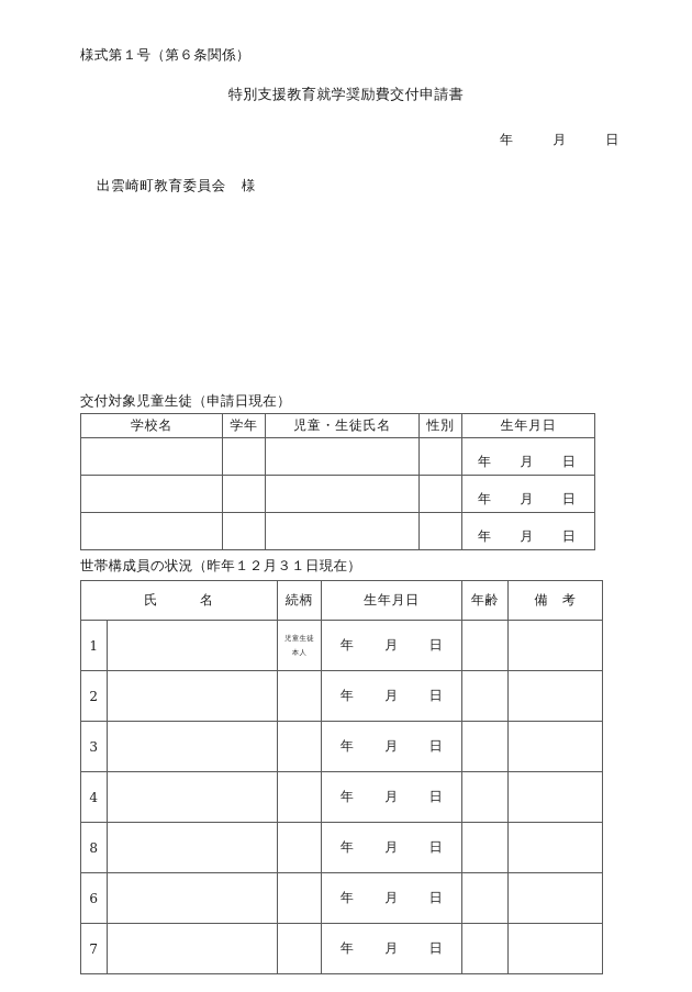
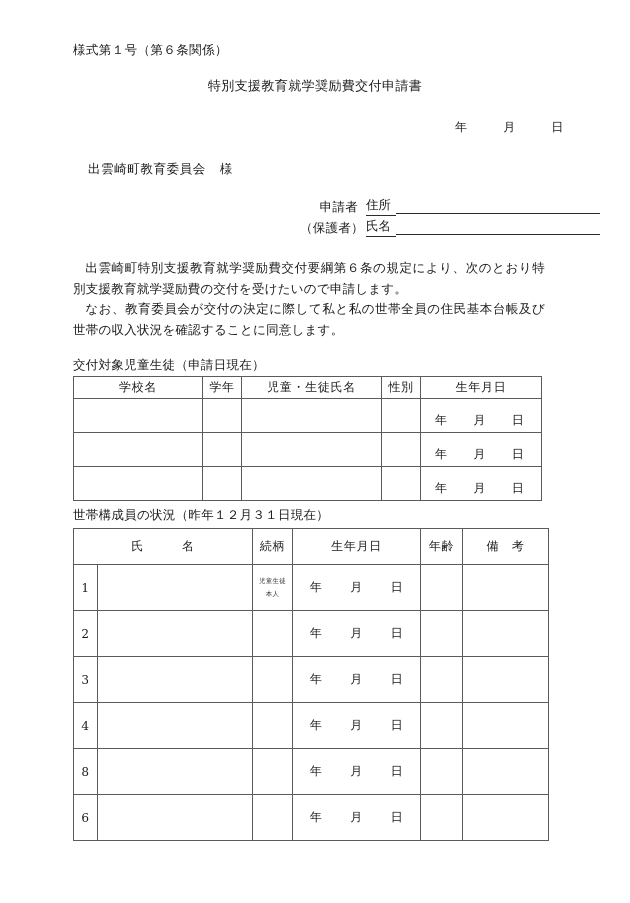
  様式第１号（第６条関係）
  特別支援教育就学奨励費交付申請書
  年
  月
  日
  出雲崎町教育委員会 様
+ 申請者
+ 住所
+ （保護者）
+ 氏名
+ 出雲崎町特別支援教育就学奨励費交付要綱第６条の規定により、次のとおり特別支援教育就学奨励費の交付を受けたいので申請します。
+ なお、教育委員会が交付の決定に際して私と私の世帯全員の住民基本台帳及び世帯の収入状況を確認することに同意します。
  交付対象児童生徒（申請日現在）
  学校名	学年	児童・生徒氏名	性別	生年月日
  				年 月 日
  				年 月 日
  				年 月 日
  世帯構成員の状況（昨年１２月３１日現在）
  氏 名	続柄	生年月日	年齢	備 考
  1		児童生徒 本人	年 月 日
  2			年 月 日
  3			年 月 日
  4			年 月 日
  8			年 月 日
  6			年 月 日
- 7			年 月 日
